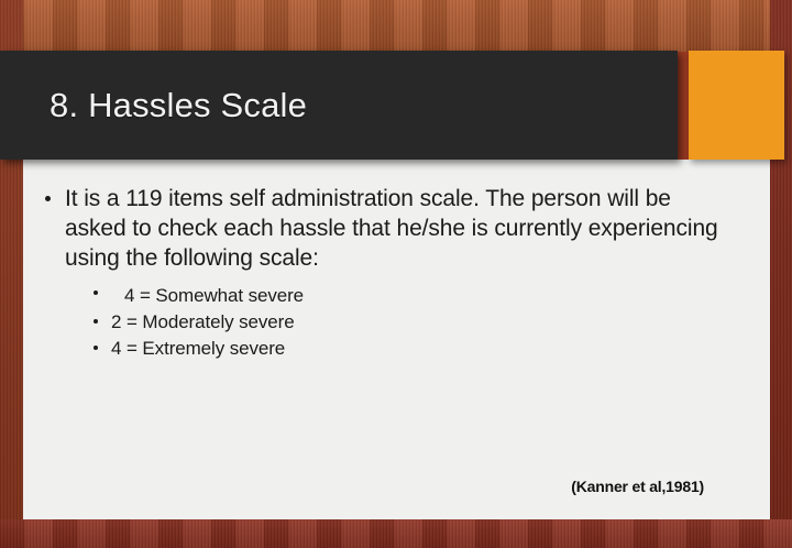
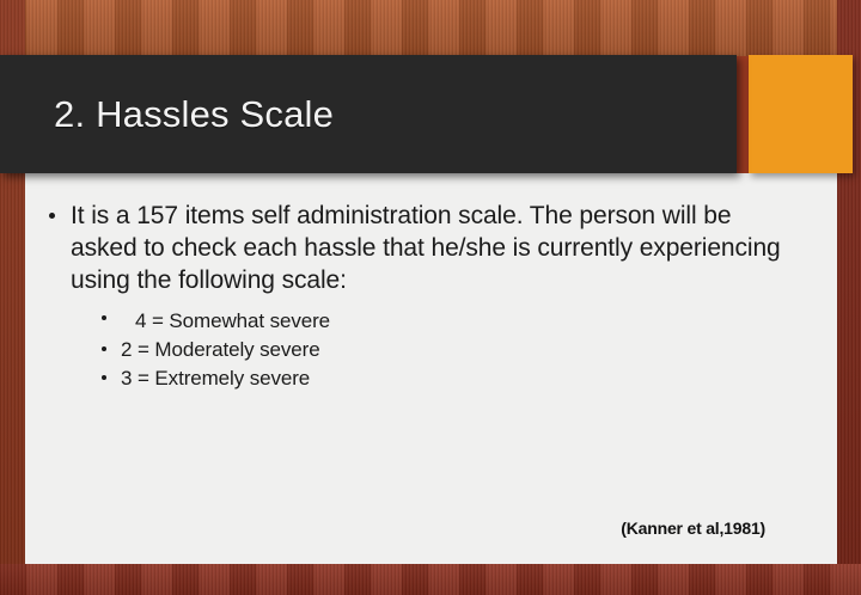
- 8. Hassles Scale
+ 2. Hassles Scale
- It is a 119 items self administration scale. The person will be asked to check each hassle that he/she is currently experiencing using the following scale:
+ It is a 157 items self administration scale. The person will be asked to check each hassle that he/she is currently experiencing using the following scale:
  4 = Somewhat severe
  2 = Moderately severe
- 4 = Extremely severe
+ 3 = Extremely severe
  (Kanner et al,1981)
